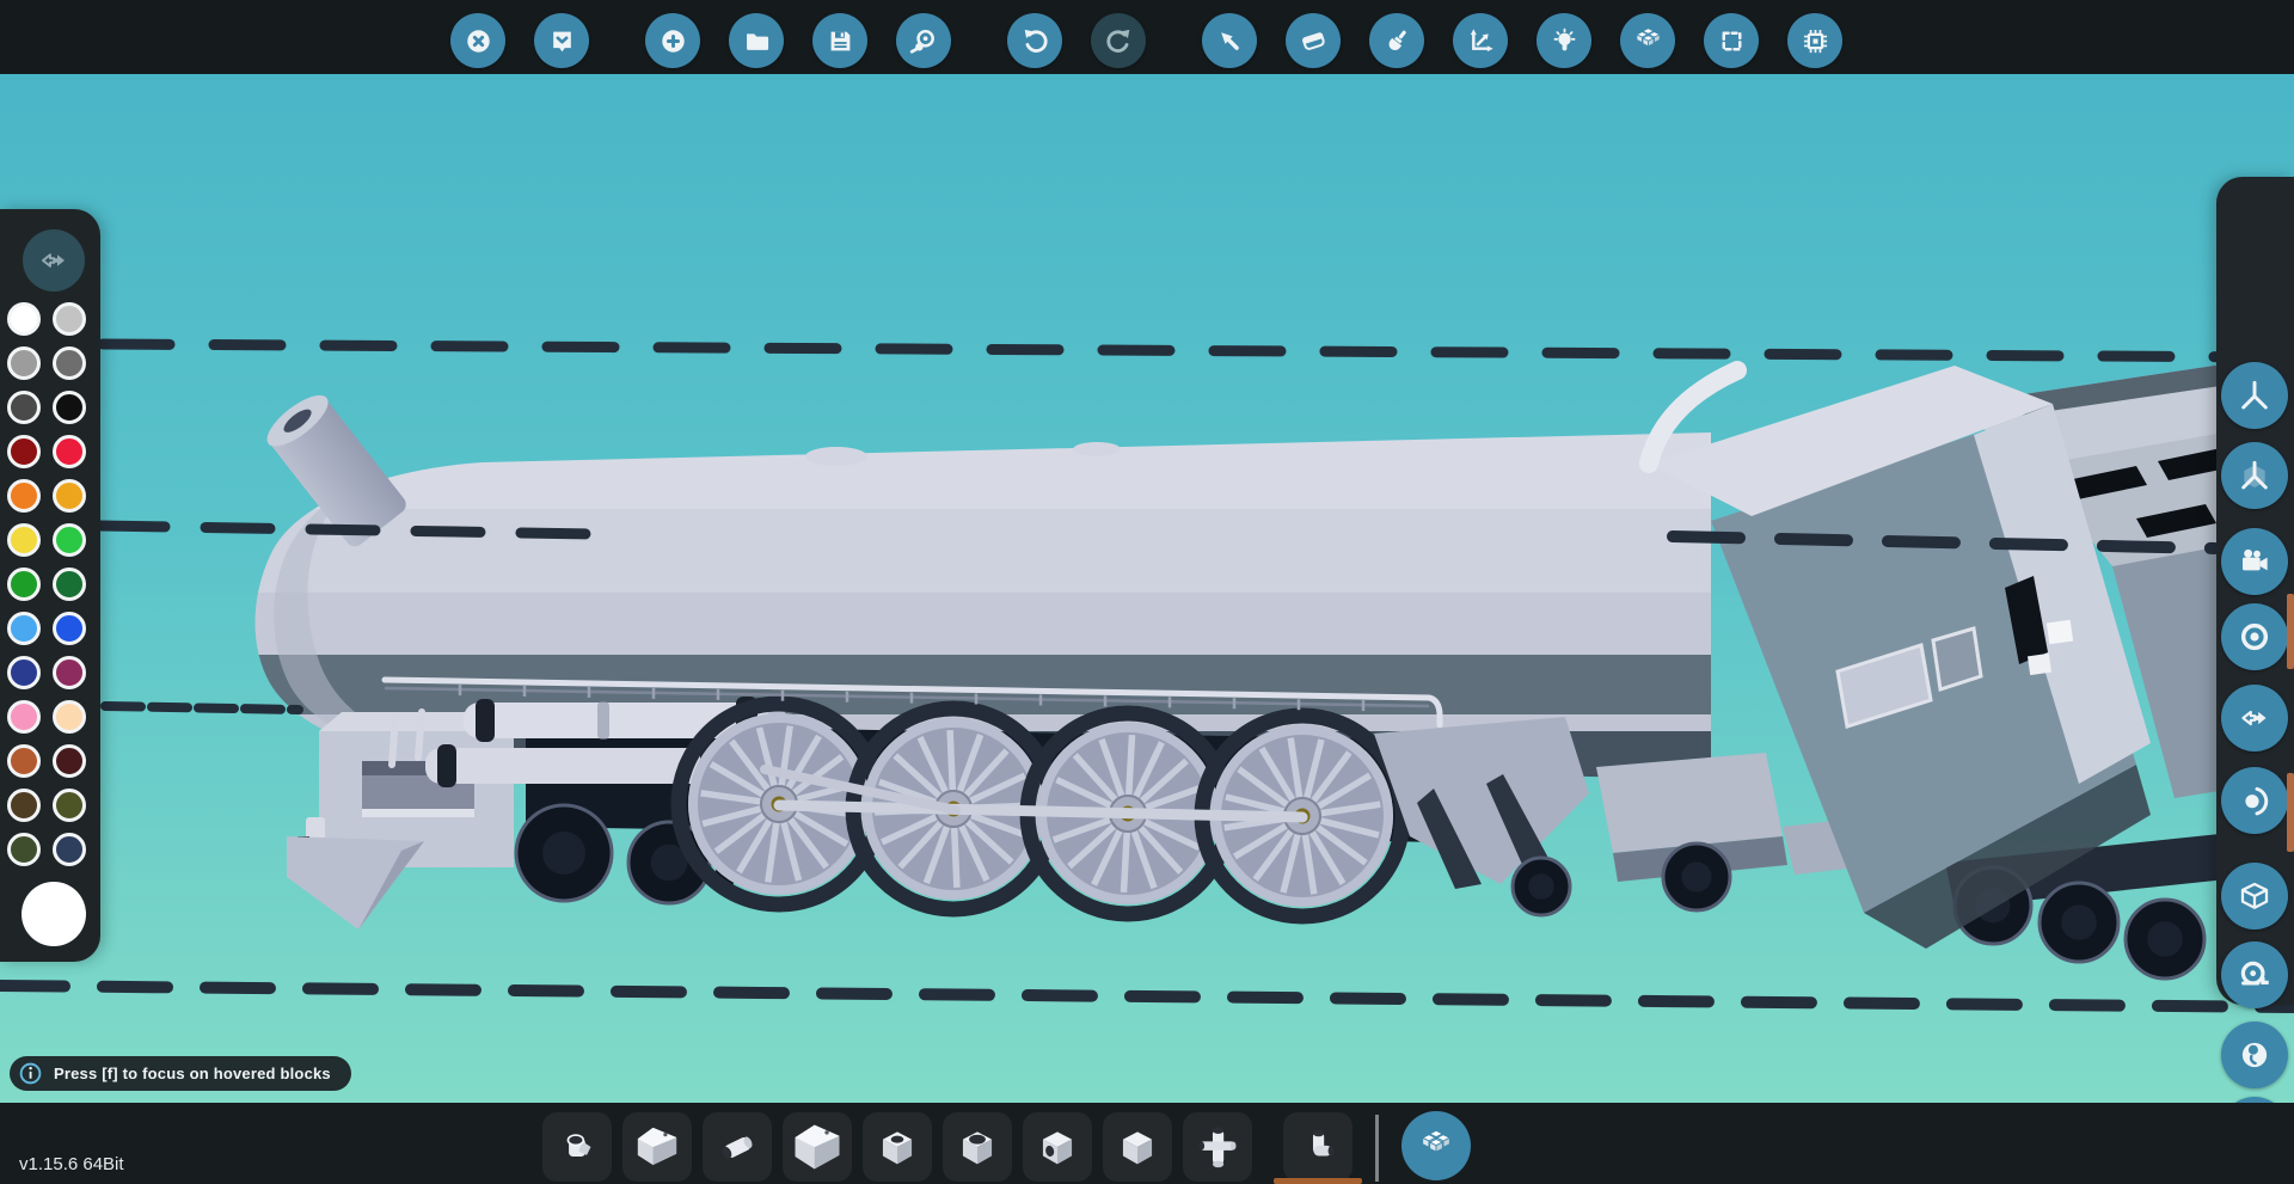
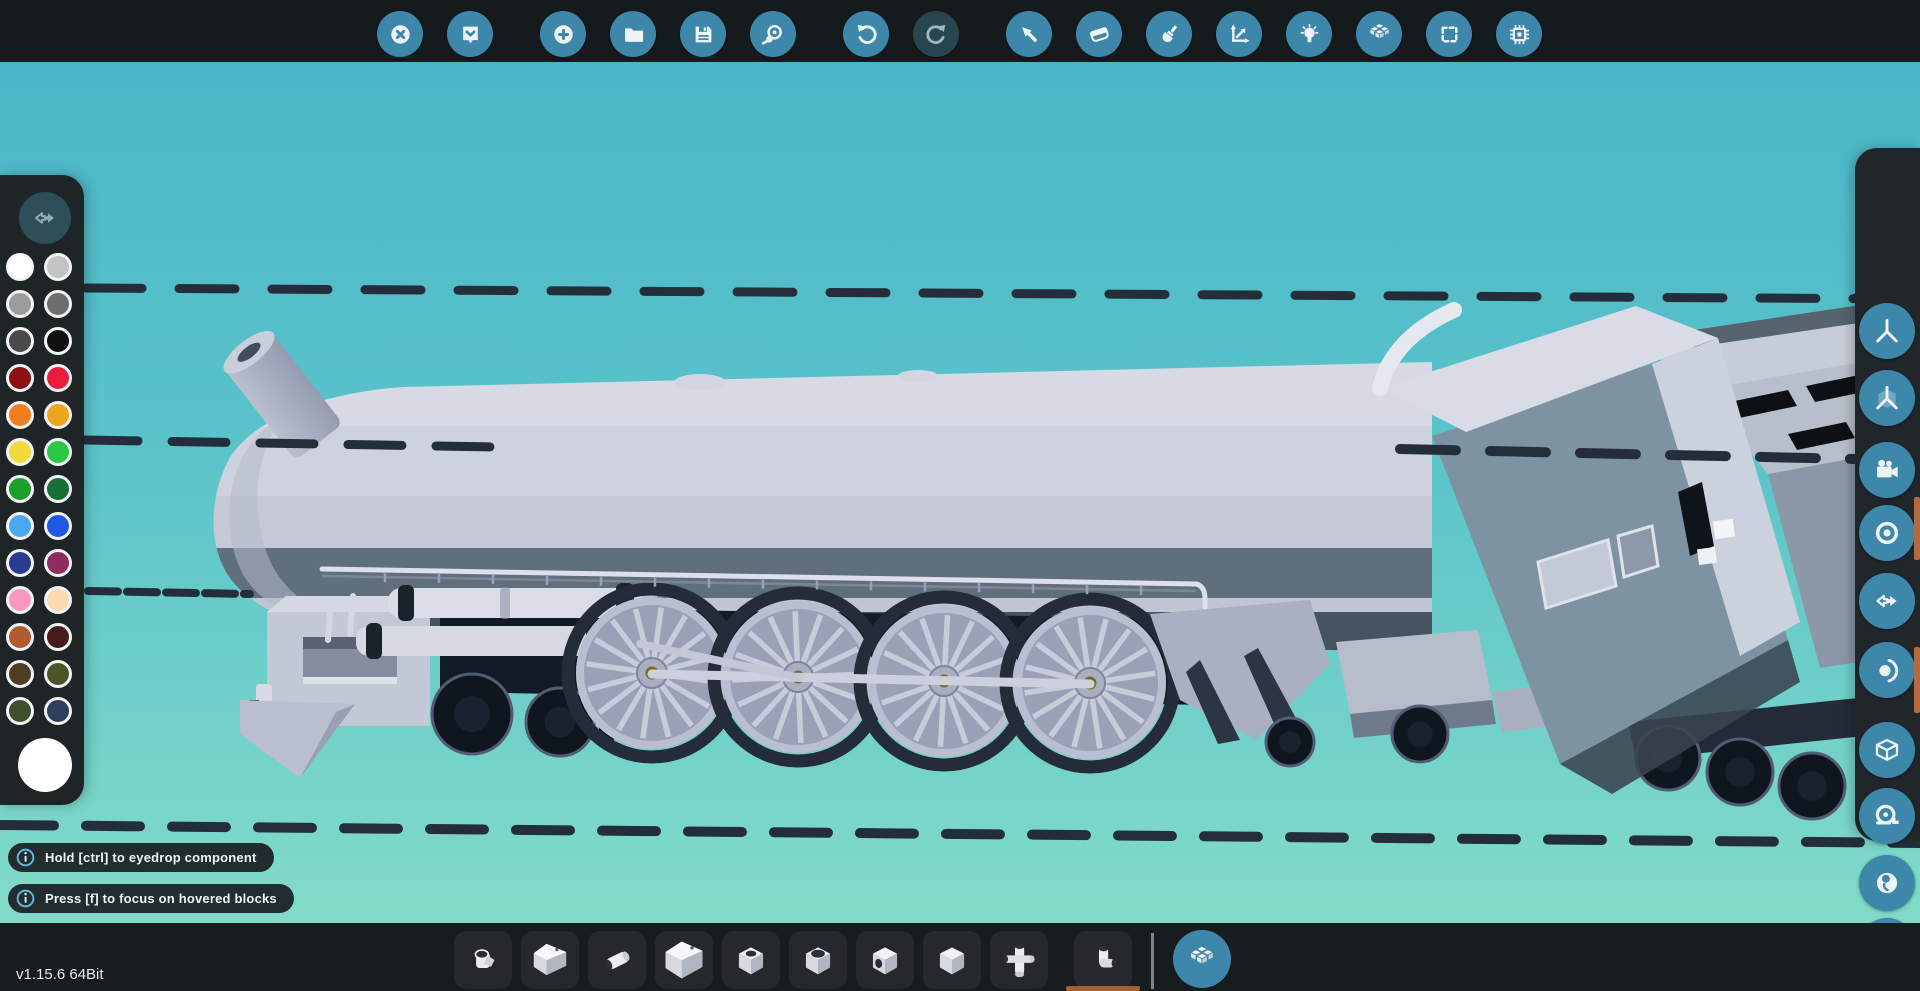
+ Hold [ctrl] to eyedrop component
  Press [f] to focus on hovered blocks
  v1.15.6 64Bit
